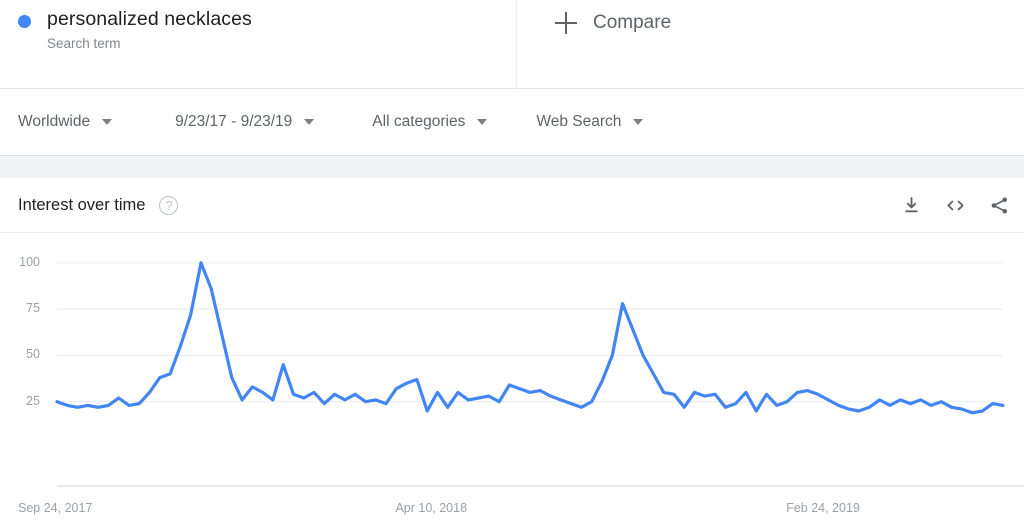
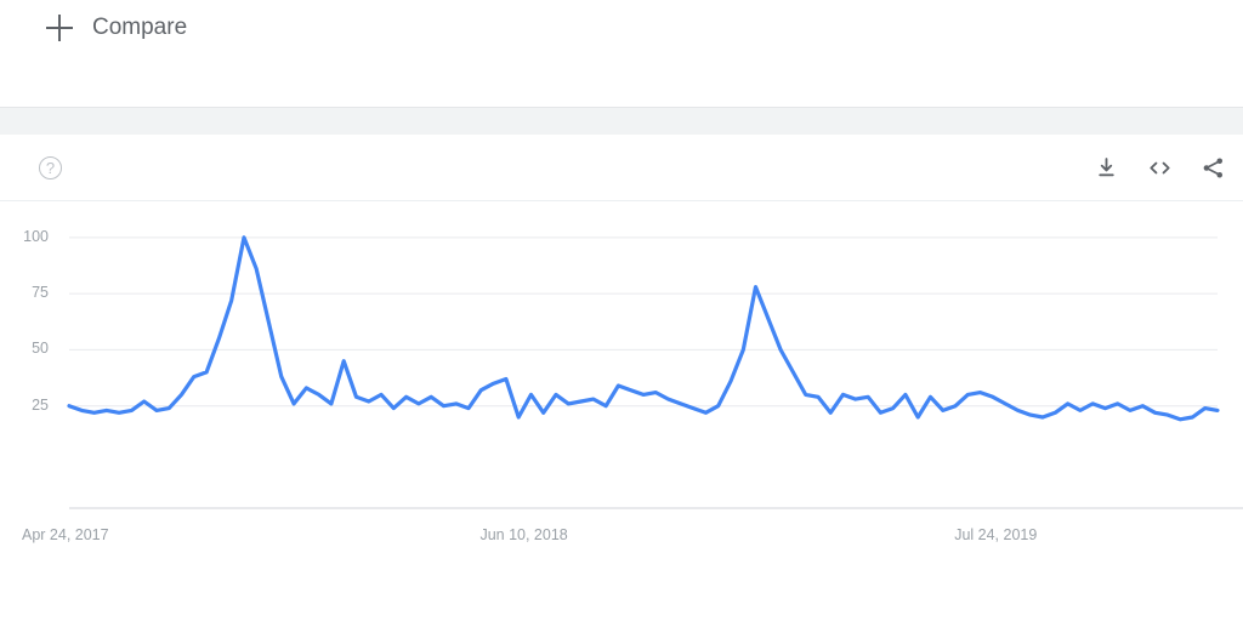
- personalized necklaces
- Search term
  Compare
- Worldwide
- 9/23/17 - 9/23/19
- All categories
- Web Search
- Interest over time
  ?
  25
  50
  75
  100
- Sep 24, 2017
+ Apr 24, 2017
- Apr 10, 2018
+ Jun 10, 2018
- Feb 24, 2019
+ Jul 24, 2019
